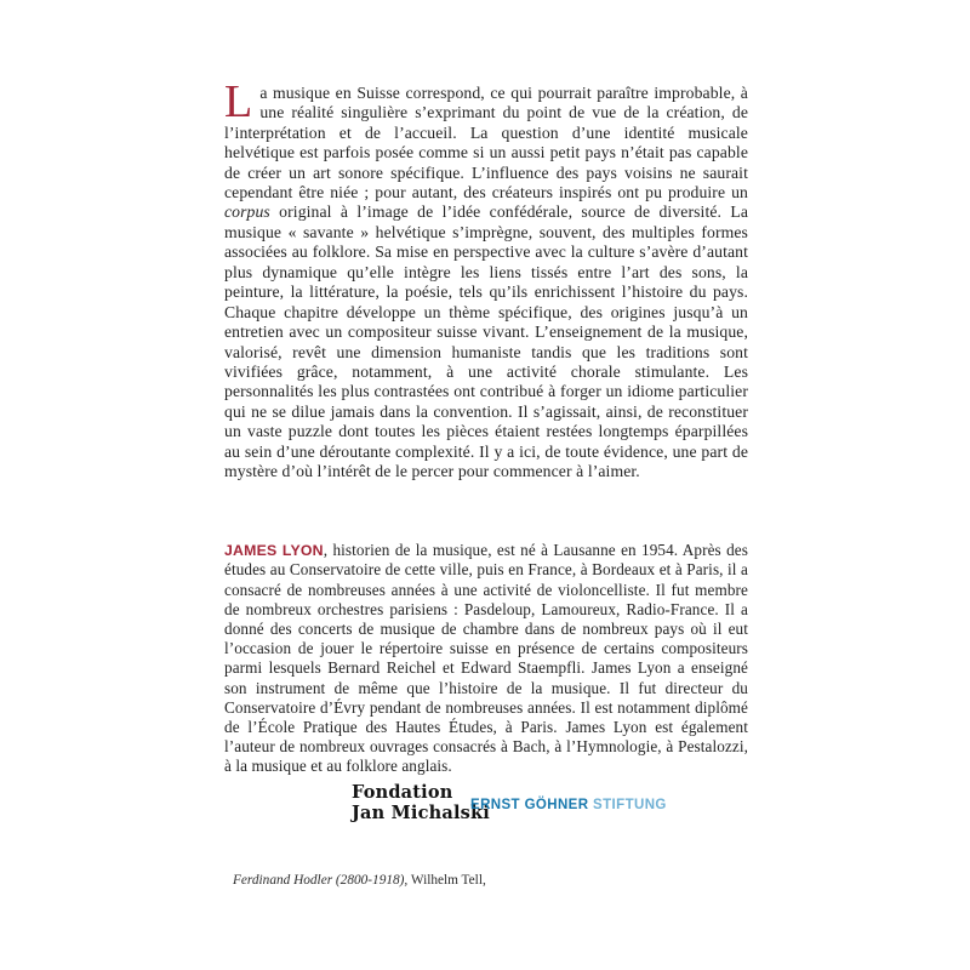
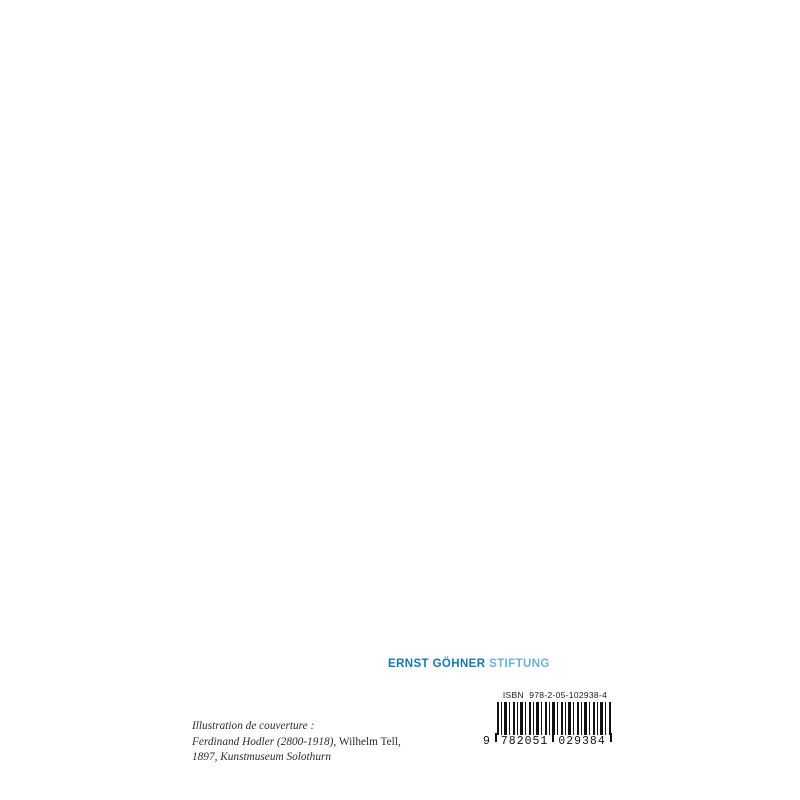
- L
- a musique en Suisse correspond, ce qui pourrait paraître improbable, à une réalité singulière s’exprimant du point de vue de la création, de l’interprétation et de l’accueil. La question d’une identité musicale helvétique est parfois posée comme si un aussi petit pays n’était pas capable de créer un art sonore spécifique. L’influence des pays voisins ne saurait cependant être niée ; pour autant, des créateurs inspirés ont pu produire un corpus original à l’image de l’idée confédérale, source de diversité. La musique « savante » helvétique s’imprègne, souvent, des multiples formes associées au folklore. Sa mise en perspective avec la culture s’avère d’autant plus dynamique qu’elle intègre les liens tissés entre l’art des sons, la peinture, la littérature, la poésie, tels qu’ils enrichissent l’histoire du pays. Chaque chapitre développe un thème spécifique, des origines jusqu’à un entretien avec un compositeur suisse vivant. L’enseignement de la musique, valorisé, revêt une dimension humaniste tandis que les traditions sont vivifiées grâce, notamment, à une activité chorale stimulante. Les personnalités les plus contrastées ont contribué à forger un idiome particulier qui ne se dilue jamais dans la convention. Il s’agissait, ainsi, de reconstituer un vaste puzzle dont toutes les pièces étaient restées longtemps éparpillées au sein d’une déroutante complexité. Il y a ici, de toute évidence, une part de mystère d’où l’intérêt de le percer pour commencer à l’aimer.
- JAMES LYON, historien de la musique, est né à Lausanne en 1954. Après des études au Conservatoire de cette ville, puis en France, à Bordeaux et à Paris, il a consacré de nombreuses années à une activité de violoncelliste. Il fut membre de nombreux orchestres parisiens : Pasdeloup, Lamoureux, Radio-France. Il a donné des concerts de musique de chambre dans de nombreux pays où il eut l’occasion de jouer le répertoire suisse en présence de certains compositeurs parmi lesquels Bernard Reichel et Edward Staempfli. James Lyon a enseigné son instrument de même que l’histoire de la musique. Il fut directeur du Conservatoire d’Évry pendant de nombreuses années. Il est notamment diplômé de l’École Pratique des Hautes Études, à Paris. James Lyon est également l’auteur de nombreux ouvrages consacrés à Bach, à l’Hymnologie, à Pestalozzi, à la musique et au folklore anglais.
- Fondation
- Jan Michalski
  ERNST GÖHNER STIFTUNG
+ Illustration de couverture :
  Ferdinand Hodler (2800-1918), Wilhelm Tell,
+ 1897, Kunstmuseum Solothurn
+ ISBN 978-2-05-102938-4
+ 9
+ 782051
+ 029384
